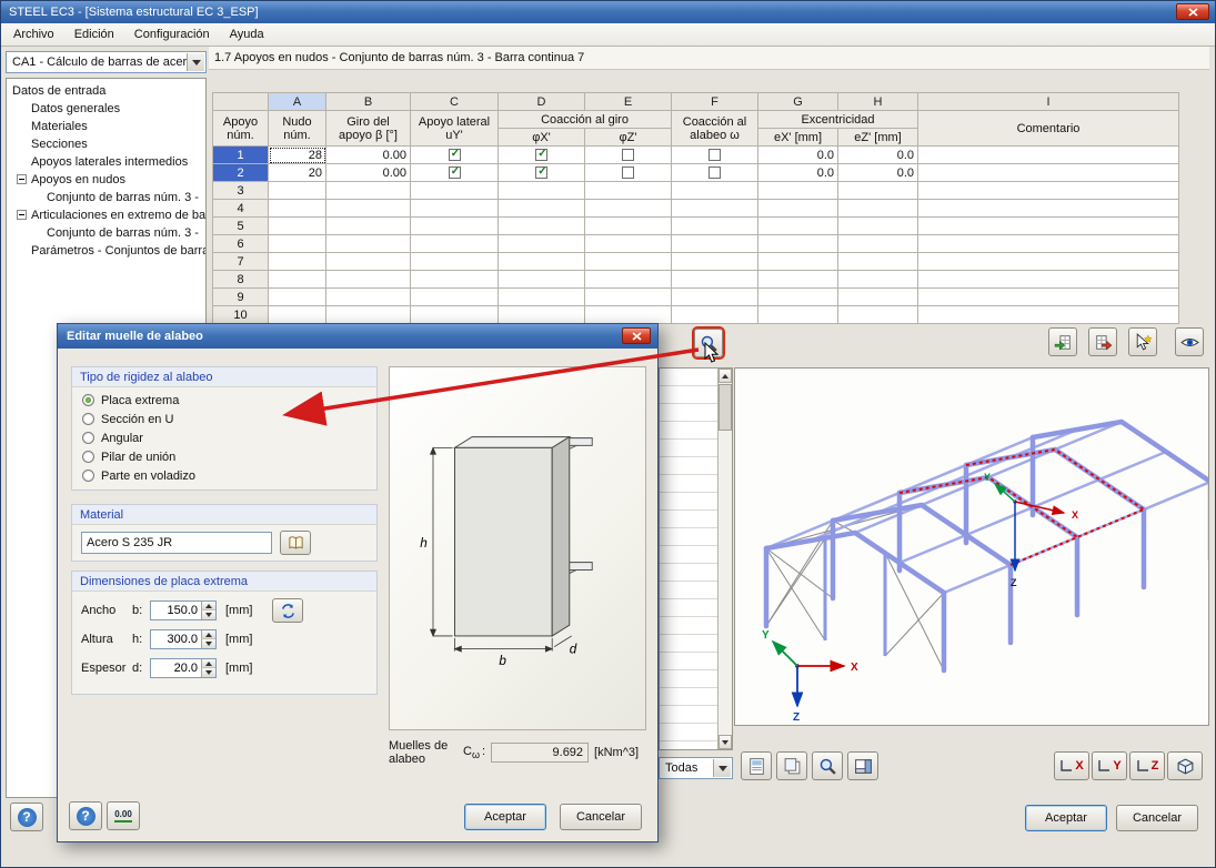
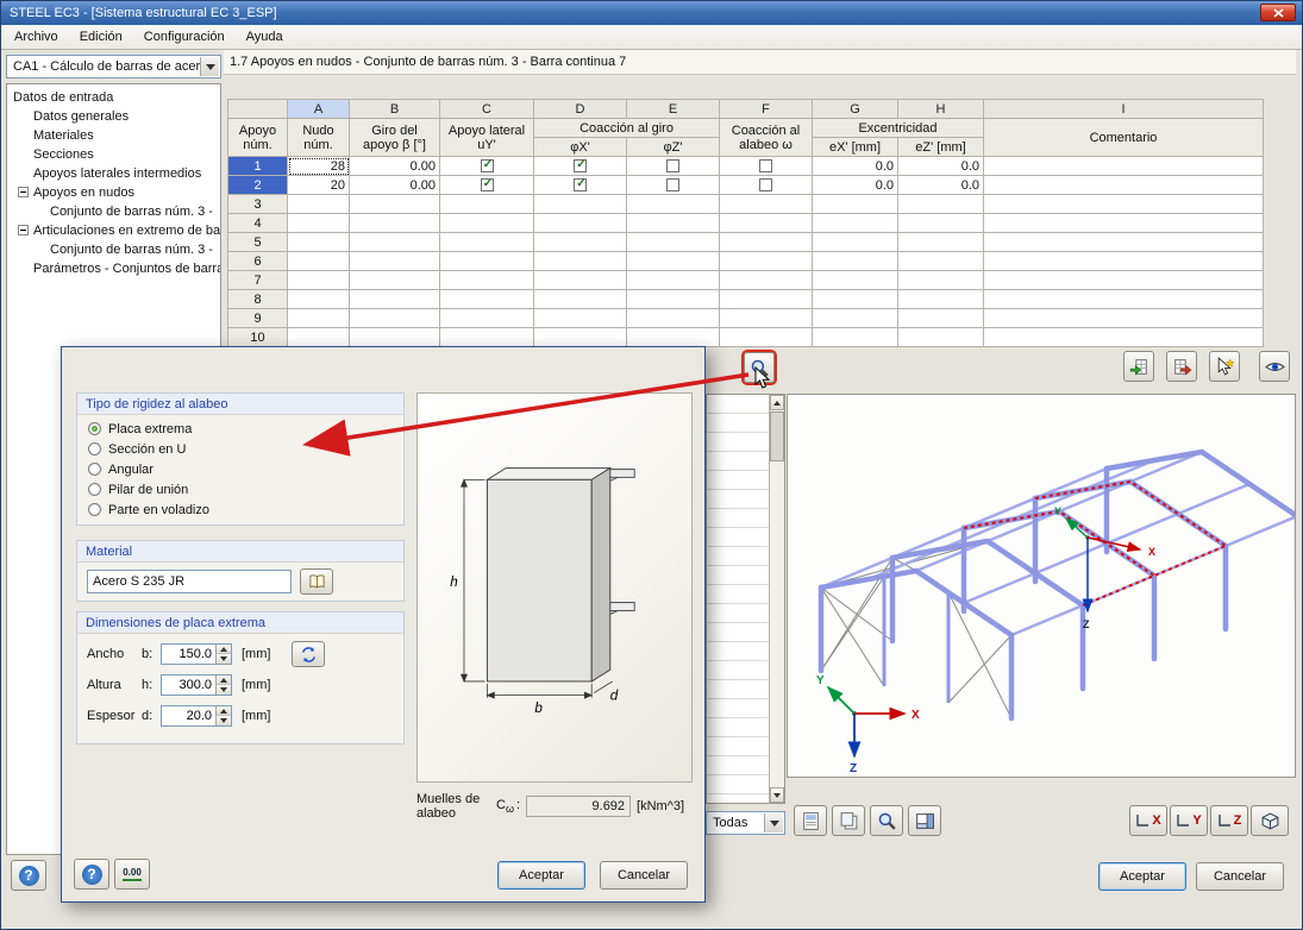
  STEEL EC3 - [Sistema estructural EC 3_ESP]
  Archivo
  Edición
  Configuración
  Ayuda
  CA1 - Cálculo de barras de acer
  Datos de entrada
  Datos generales
  Materiales
  Secciones
  Apoyos laterales intermedios
  Apoyos en nudos
  Conjunto de barras núm. 3 -
  Articulaciones en extremo de ba
  Conjunto de barras núm. 3 -
  Parámetros - Conjuntos de barr
  1.7 Apoyos en nudos - Conjunto de barras núm. 3 - Barra continua 7
  	A	B	C	D	E	F	G	H	I
  Apoyonúm.	Nudonúm.	Giro delapoyo β [°]	Apoyo lateraluY'	Coacción al giro	Coacción alalabeo ω	Excentricidad	Comentario
  φX'	φZ'	eX' [mm]	eZ' [mm]
  1	28	0.00					0.0	0.0
  2	20	0.00					0.0	0.0
  3
  4
  5
  6
  7
  8
  9
  10
  Todas
  X
  Y
  Z
  X
  Y
  Z
  X
  Y
  Z
  ?
  Aceptar
  Cancelar
- Editar muelle de alabeo
  Tipo de rigidez al alabeo
  Placa extrema
  Sección en U
  Angular
  Pilar de unión
  Parte en voladizo
  Material
  Acero S 235 JR
  Dimensiones de placa extrema
  Ancho
  b:
  150.0
  [mm]
  Altura
  h:
  300.0
  [mm]
  Espesor
  d:
  20.0
  [mm]
  h
  b
  d
  Muelles de alabeo
  Cω :
  9.692
  [kNm^3]
  ?
  0.00
  Aceptar
  Cancelar
